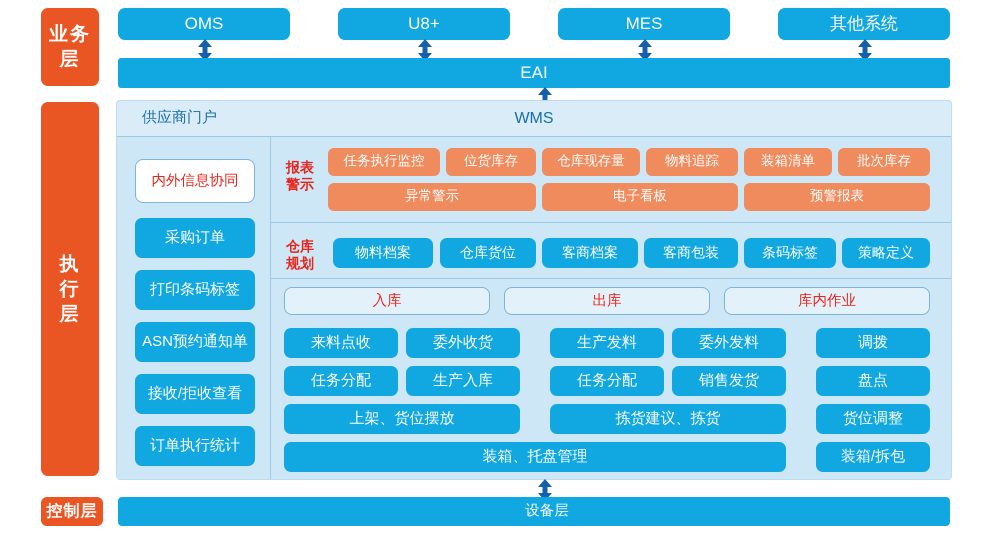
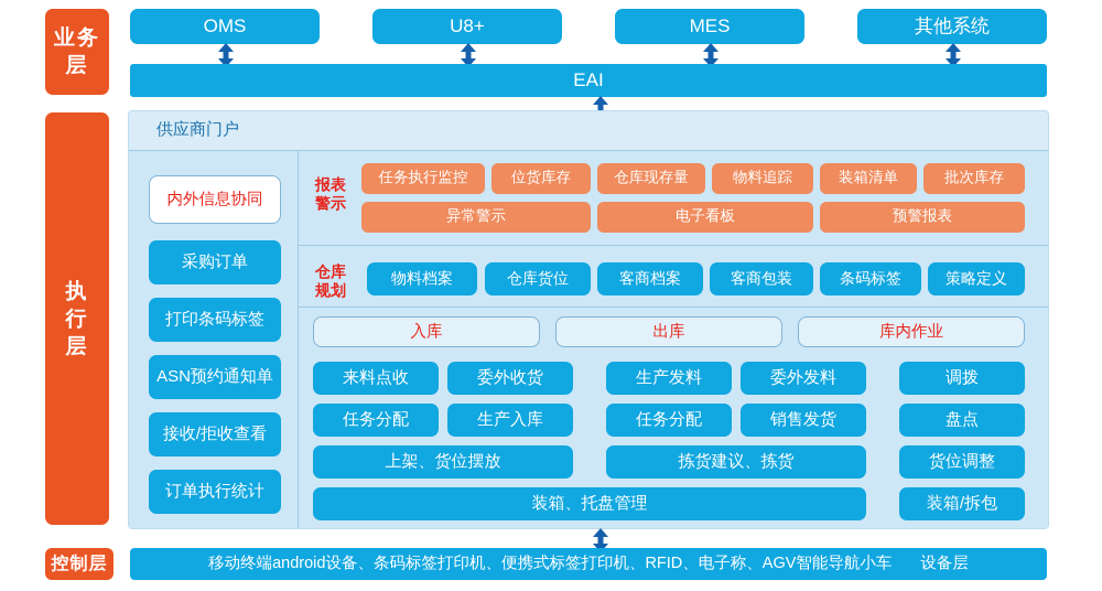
  业务
  层
  OMS
  U8+
  MES
  其他系统
  EAI
  执
  行
  层
  供应商门户
- WMS
  内外信息协同
  采购订单
  打印条码标签
  ASN预约通知单
  接收/拒收查看
  订单执行统计
  报表
  警示
  任务执行监控
  位货库存
  仓库现存量
  物料追踪
  装箱清单
  批次库存
  异常警示
  电子看板
  预警报表
  仓库
  规划
  物料档案
  仓库货位
  客商档案
  客商包装
  条码标签
  策略定义
  入库
  出库
  库内作业
  来料点收
  委外收货
  生产发料
  委外发料
  调拨
  任务分配
  生产入库
  任务分配
  销售发货
  盘点
  上架、货位摆放
  拣货建议、拣货
  货位调整
  装箱、托盘管理
  装箱/拆包
  控制层
+ 移动终端android设备、条码标签打印机、便携式标签打印机、RFID、电子称、AGV智能导航小车
  设备层
